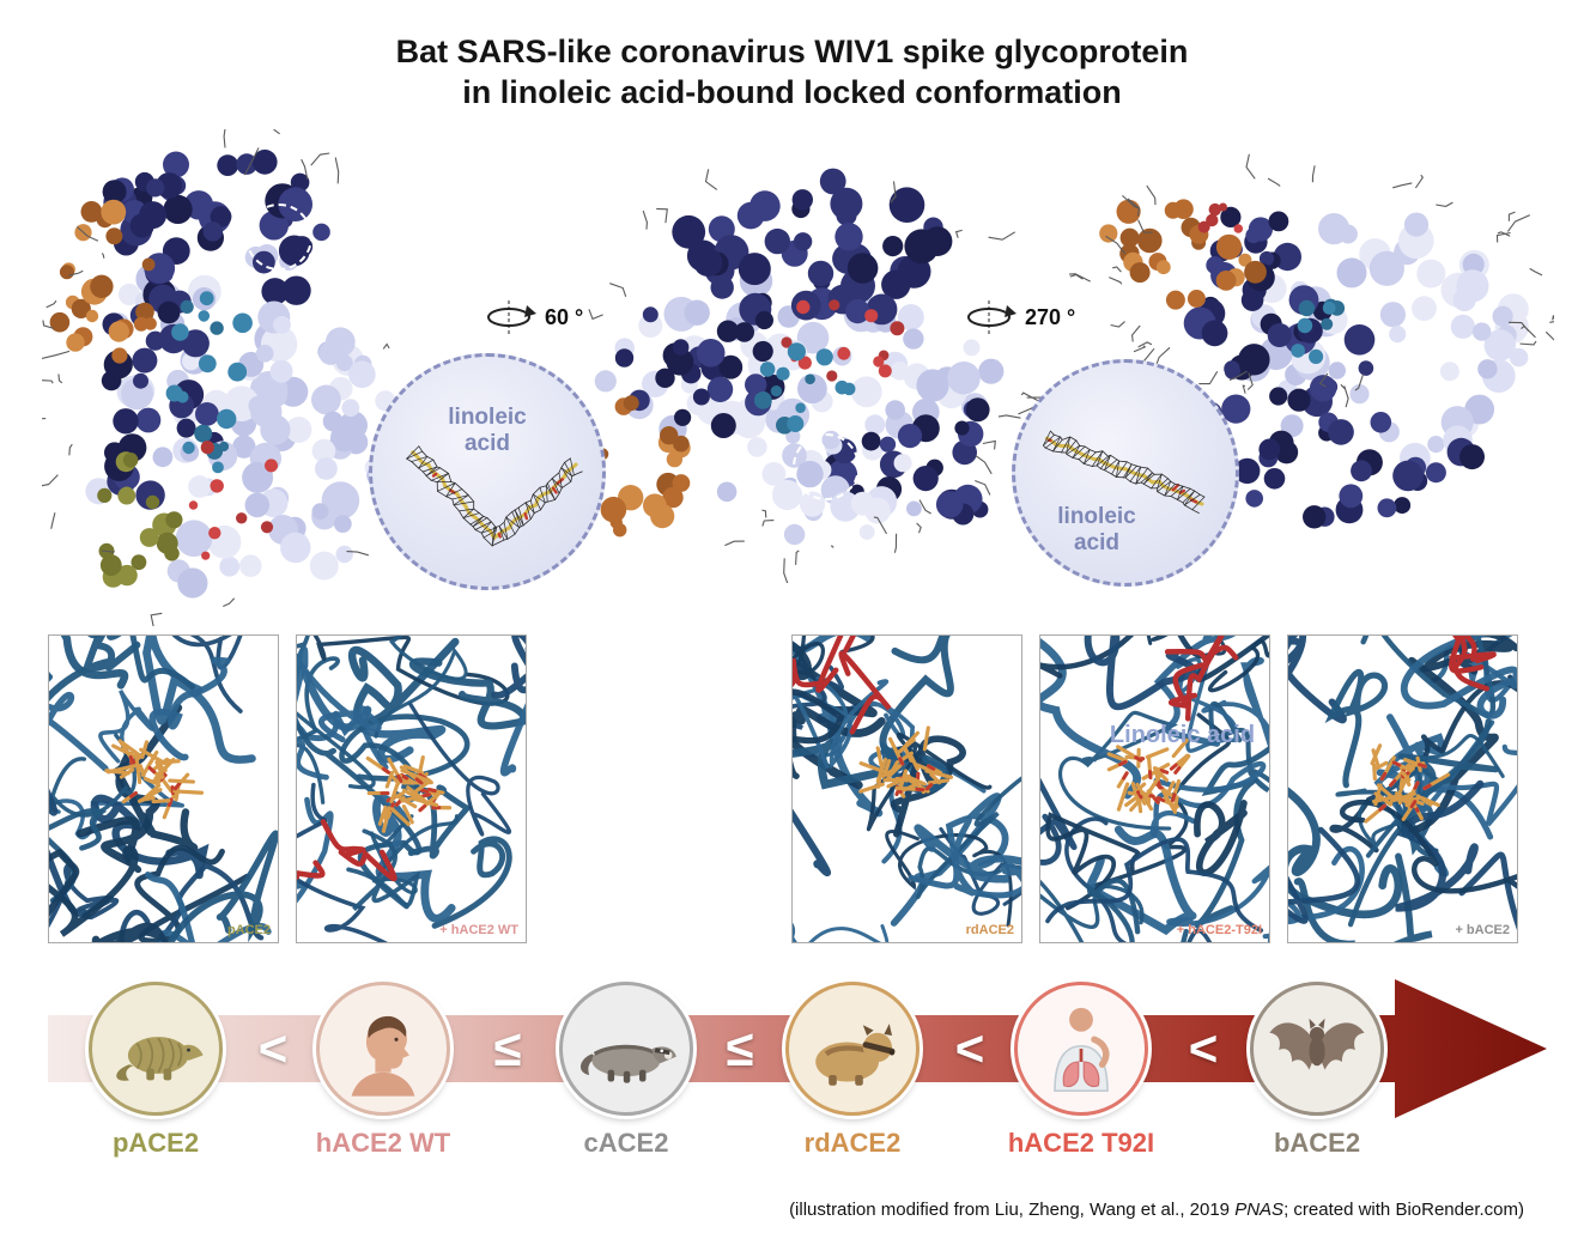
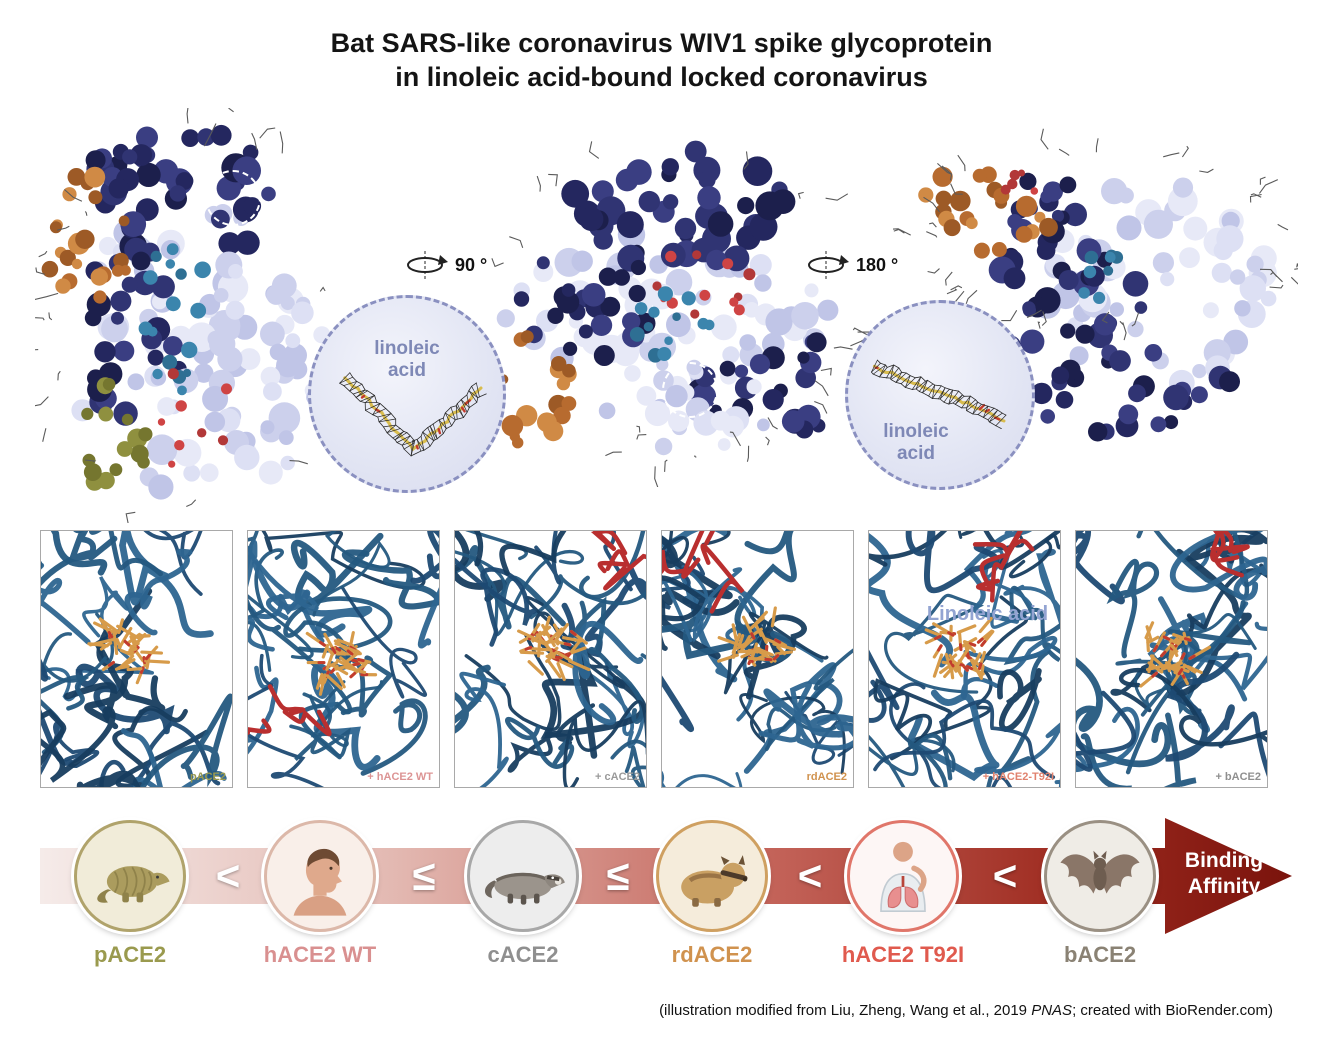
  Bat SARS-like coronavirus WIV1 spike glycoprotein
- in linoleic acid-bound locked conformation
+ in linoleic acid-bound locked coronavirus
- 60 °
+ 90 °
- 270 °
+ 180 °
  linoleic
  acid
  linoleic
  acid
  pACE2
  + hACE2 WT
+ + cACE2
  rdACE2
  Linoleic acid
  + hACE2-T92I
  + bACE2
+ Binding
+ Affinity
  <
  ≤
  ≤
  <
  <
  pACE2
  hACE2 WT
  cACE2
  rdACE2
  hACE2 T92I
  bACE2
  (illustration modified from Liu, Zheng, Wang et al., 2019 PNAS; created with BioRender.com)
